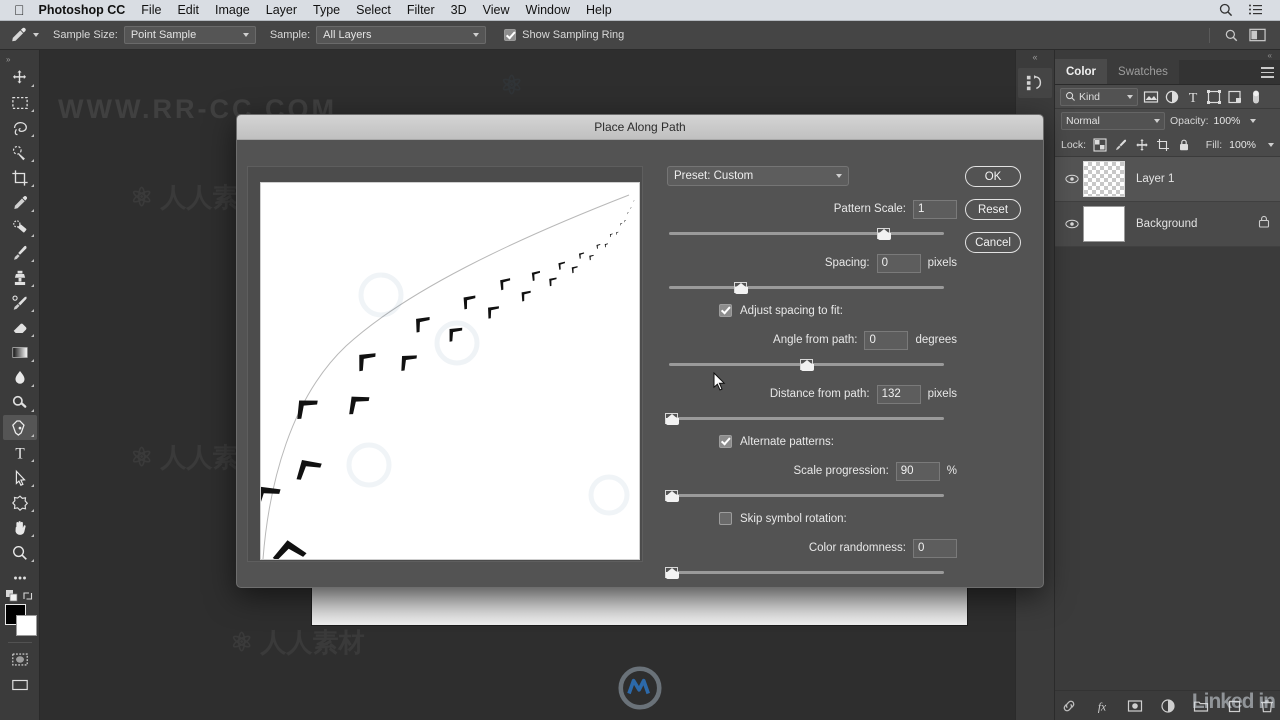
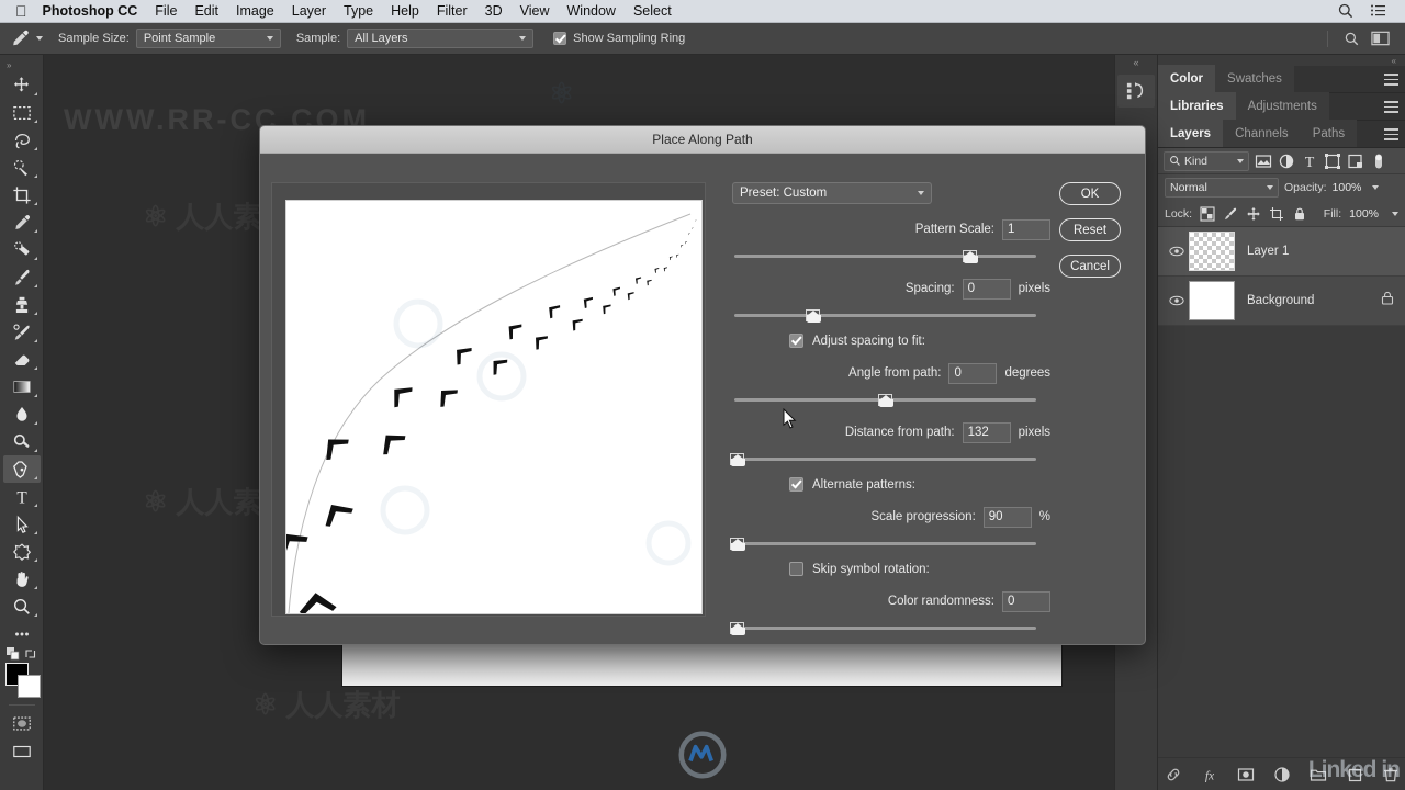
  
  Photoshop CC
  File
  Edit
  Image
  Layer
  Type
- Select
+ Help
  Filter
  3D
  View
  Window
- Help
+ Select
  Sample Size:
  Point Sample
  Sample:
  All Layers
  Show Sampling Ring
  »
  T
  WWW.RR-CC.COM
  ⚛ 人人素
  ⚛ 人人素
  «
  «
  Color
  Swatches
+ Libraries
+ Adjustments
+ Layers
+ Channels
+ Paths
  Kind
  T
  Normal
  Opacity:
  100%
  Lock:
  Fill:
  100%
  Layer 1
  Background
  fx
  Linked in
  Place Along Path
  Preset: Custom
  Pattern Scale:
  1
  Spacing:
  0
  pixels
  Adjust spacing to fit:
  Angle from path:
  0
  degrees
  Distance from path:
  132
  pixels
  Alternate patterns:
  Scale progression:
  90
  %
  Skip symbol rotation:
  Color randomness:
  0
  OK
  Reset
  Cancel
